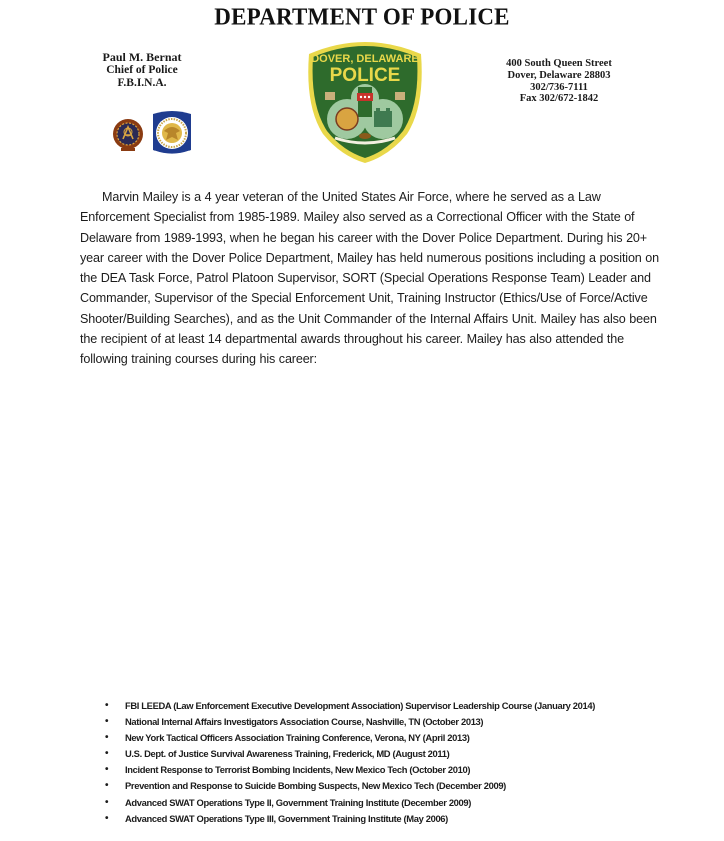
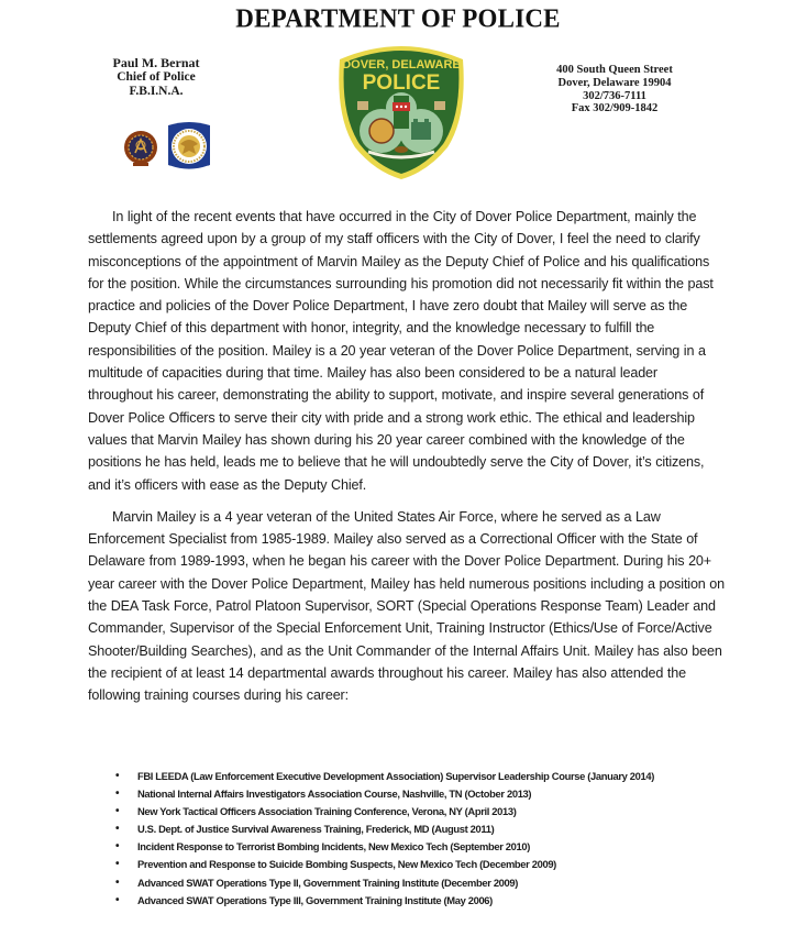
  DEPARTMENT OF POLICE
  Paul M. Bernat
  Chief of Police
  F.B.I.N.A.
  DOVER, DELAWARE
  POLICE
  400 South Queen Street
- Dover, Delaware 28803
+ Dover, Delaware 19904
  302/736-7111
- Fax 302/672-1842
+ Fax 302/909-1842
+ In light of the recent events that have occurred in the City of Dover Police Department, mainly the settlements agreed upon by a group of my staff officers with the City of Dover, I feel the need to clarify misconceptions of the appointment of Marvin Mailey as the Deputy Chief of Police and his qualifications for the position. While the circumstances surrounding his promotion did not necessarily fit within the past practice and policies of the Dover Police Department, I have zero doubt that Mailey will serve as the Deputy Chief of this department with honor, integrity, and the knowledge necessary to fulfill the responsibilities of the position. Mailey is a 20 year veteran of the Dover Police Department, serving in a multitude of capacities during that time. Mailey has also been considered to be a natural leader throughout his career, demonstrating the ability to support, motivate, and inspire several generations of Dover Police Officers to serve their city with pride and a strong work ethic. The ethical and leadership values that Marvin Mailey has shown during his 20 year career combined with the knowledge of the positions he has held, leads me to believe that he will undoubtedly serve the City of Dover, it’s citizens, and it’s officers with ease as the Deputy Chief.
  Marvin Mailey is a 4 year veteran of the United States Air Force, where he served as a Law Enforcement Specialist from 1985-1989. Mailey also served as a Correctional Officer with the State of Delaware from 1989-1993, when he began his career with the Dover Police Department. During his 20+ year career with the Dover Police Department, Mailey has held numerous positions including a position on the DEA Task Force, Patrol Platoon Supervisor, SORT (Special Operations Response Team) Leader and Commander, Supervisor of the Special Enforcement Unit, Training Instructor (Ethics/Use of Force/Active Shooter/Building Searches), and as the Unit Commander of the Internal Affairs Unit. Mailey has also been the recipient of at least 14 departmental awards throughout his career. Mailey has also attended the following training courses during his career:
  •
  FBI LEEDA (Law Enforcement Executive Development Association) Supervisor Leadership Course (January 2014)
  •
  National Internal Affairs Investigators Association Course, Nashville, TN (October 2013)
  •
  New York Tactical Officers Association Training Conference, Verona, NY (April 2013)
  •
  U.S. Dept. of Justice Survival Awareness Training, Frederick, MD (August 2011)
  •
- Incident Response to Terrorist Bombing Incidents, New Mexico Tech (October 2010)
+ Incident Response to Terrorist Bombing Incidents, New Mexico Tech (September 2010)
  •
  Prevention and Response to Suicide Bombing Suspects, New Mexico Tech (December 2009)
  •
  Advanced SWAT Operations Type II, Government Training Institute (December 2009)
  •
  Advanced SWAT Operations Type III, Government Training Institute (May 2006)
